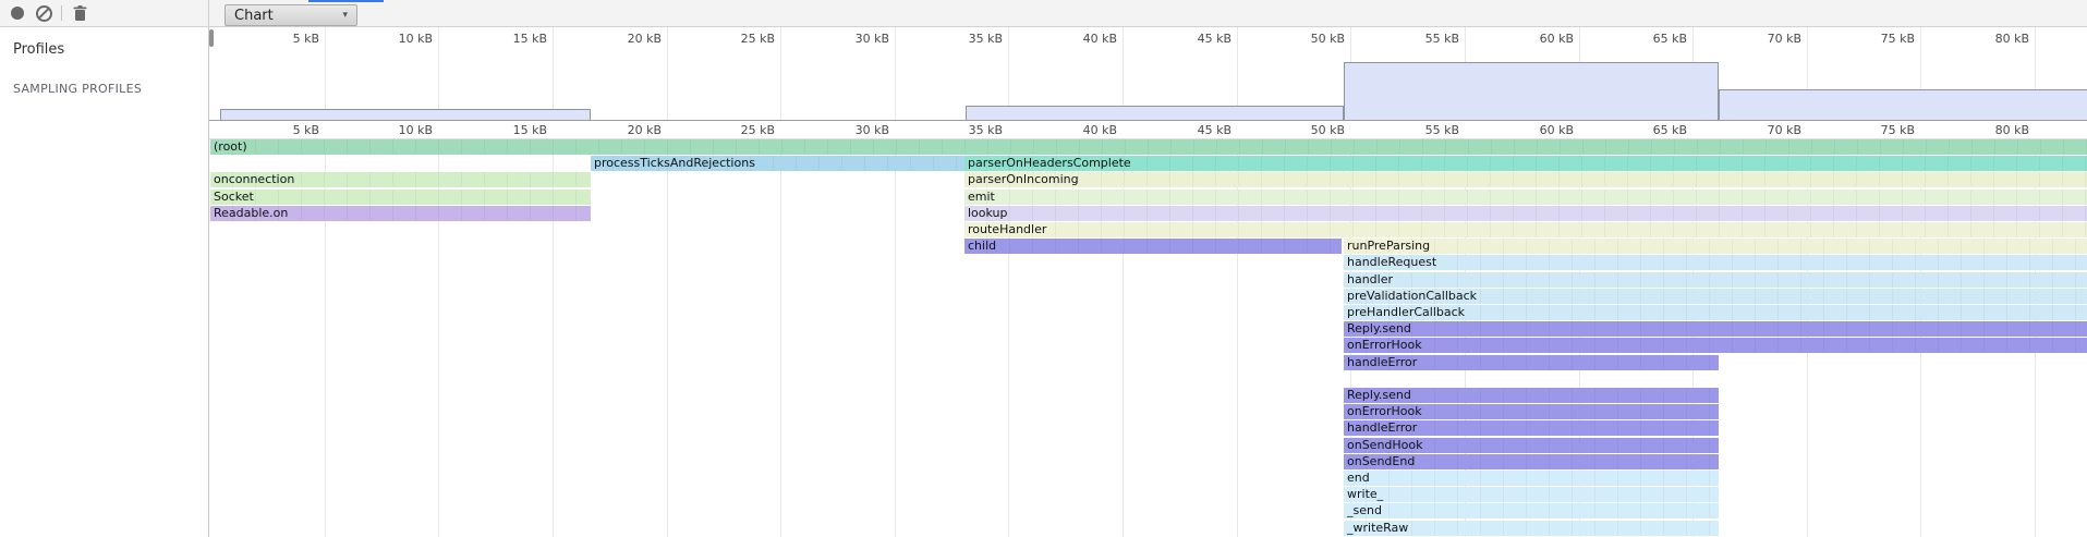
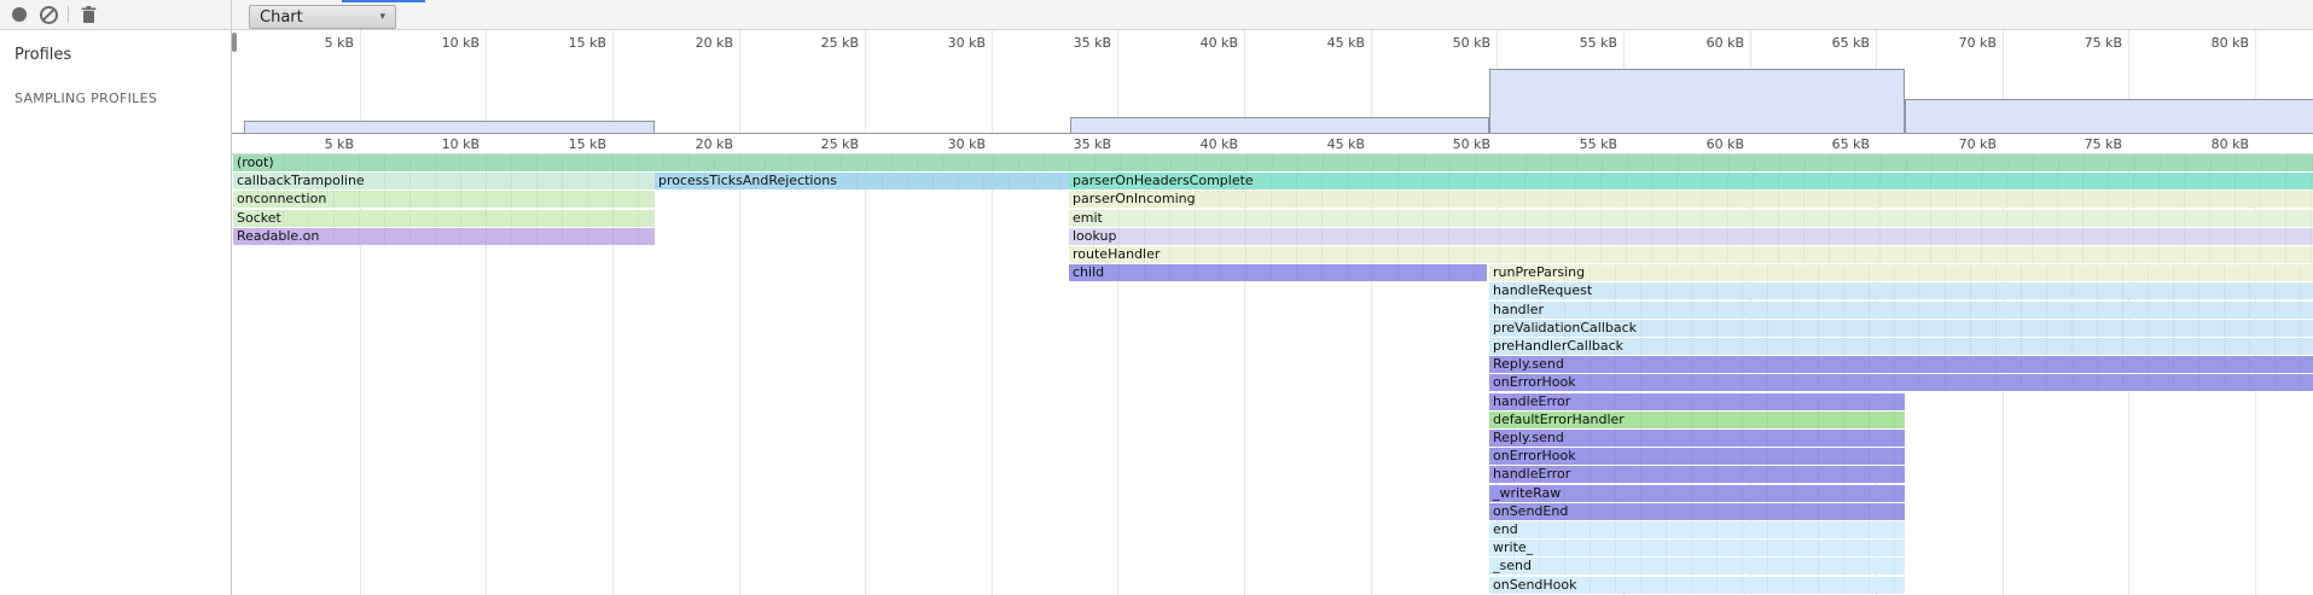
  Chart
  ▾
  Profiles
  SAMPLING PROFILES
  5 kB
  10 kB
  15 kB
  20 kB
  25 kB
  30 kB
  35 kB
  40 kB
  45 kB
  50 kB
  55 kB
  60 kB
  65 kB
  70 kB
  75 kB
  80 kB
  5 kB
  10 kB
  15 kB
  20 kB
  25 kB
  30 kB
  35 kB
  40 kB
  45 kB
  50 kB
  55 kB
  60 kB
  65 kB
  70 kB
  75 kB
  80 kB
  (root)
+ callbackTrampoline
  processTicksAndRejections
  parserOnHeadersComplete
  onconnection
  parserOnIncoming
  Socket
  emit
  Readable.on
  lookup
  routeHandler
  child
  runPreParsing
  handleRequest
  handler
  preValidationCallback
  preHandlerCallback
  Reply.send
  onErrorHook
  handleError
+ defaultErrorHandler
  Reply.send
  onErrorHook
  handleError
- onSendHook
+ _writeRaw
  onSendEnd
  end
  write_
  _send
- _writeRaw
+ onSendHook
